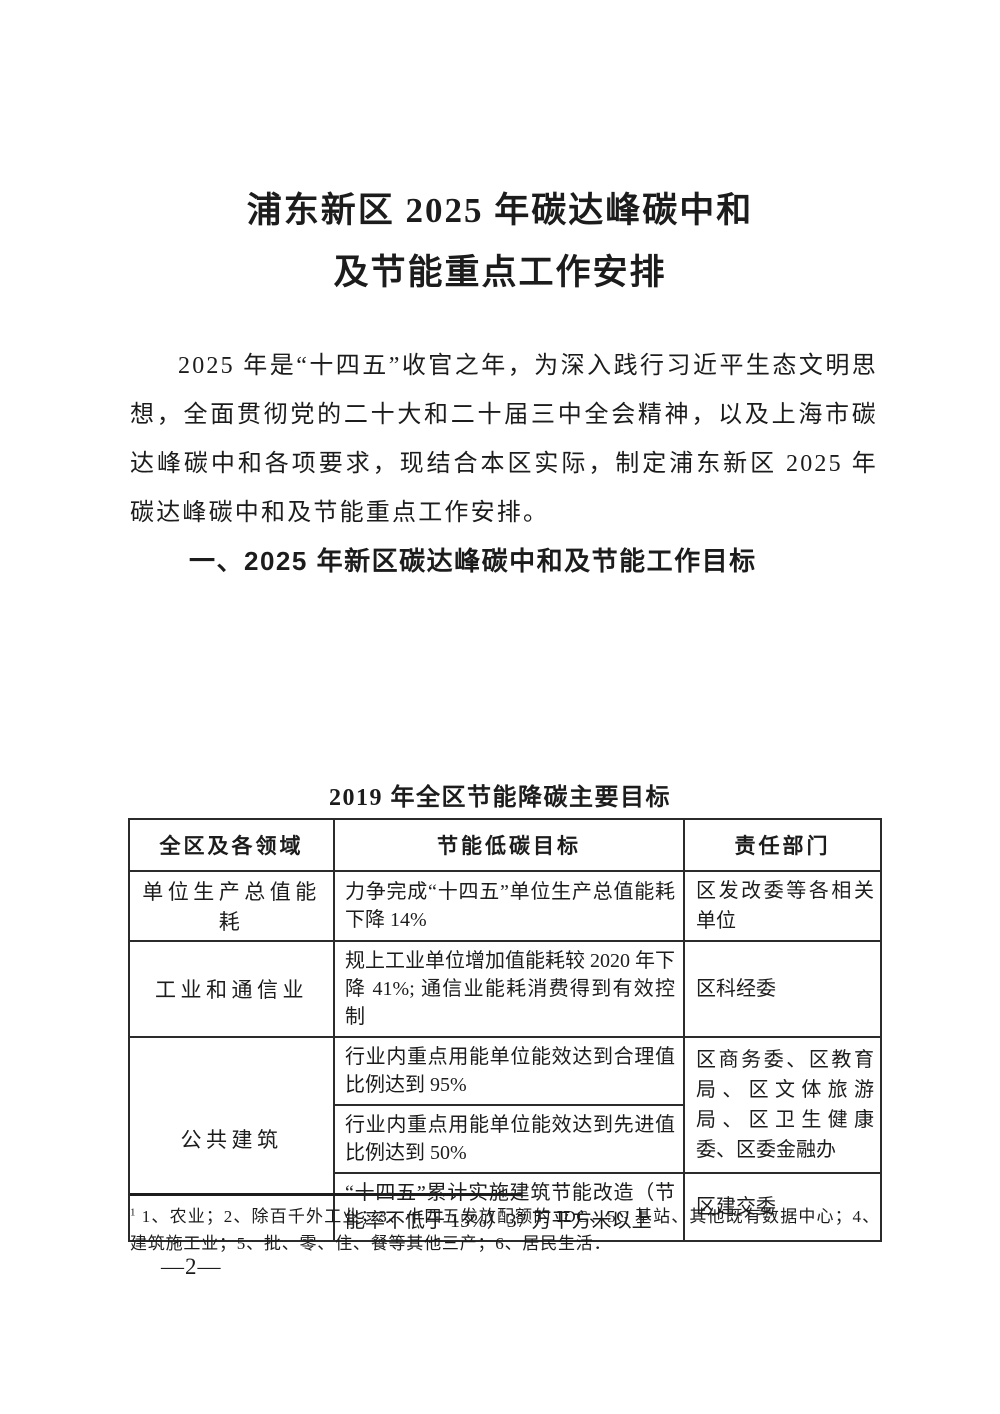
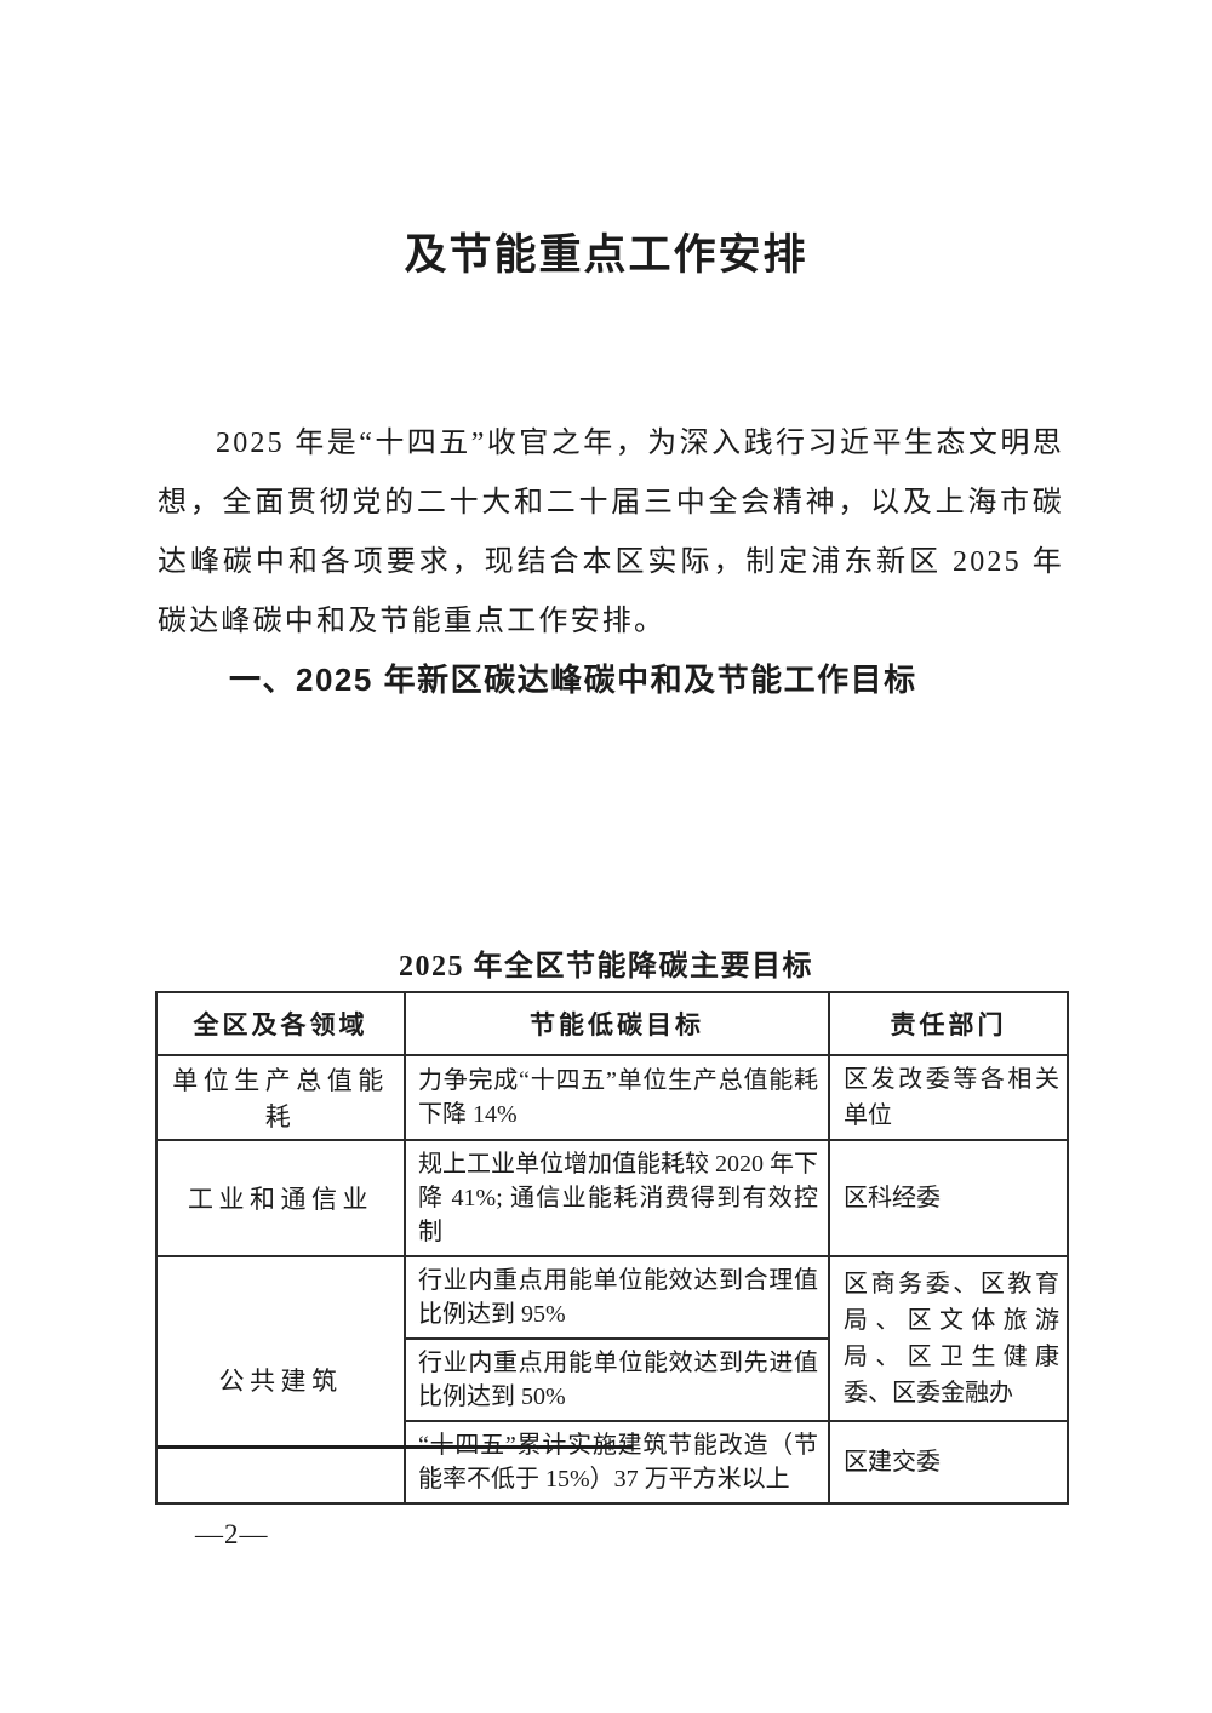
- 浦东新区 2025 年碳达峰碳中和
  及节能重点工作安排
  2025 年是“十四五”收官之年，为深入践行习近平生态文明思想，全面贯彻党的二十大和二十届三中全会精神，以及上海市碳达峰碳中和各项要求，现结合本区实际，制定浦东新区 2025 年碳达峰碳中和及节能重点工作安排。
  一、2025 年新区碳达峰碳中和及节能工作目标
- 2019 年全区节能降碳主要目标
+ 2025 年全区节能降碳主要目标
  全区及各领域	节能低碳目标	责任部门
  单位生产总值能耗	力争完成“十四五”单位生产总值能耗下降 14%	区发改委等各相关单位
  工业和通信业	规上工业单位增加值能耗较 2020 年下降 41%; 通信业能耗消费得到有效控制	区科经委
  公共建筑	行业内重点用能单位能效达到合理值比例达到 95%	区商务委、区教育局、区文体旅游局、区卫生健康委、区委金融办
  行业内重点用能单位能效达到先进值比例达到 50%
  “十四五”累计实施建筑节能改造（节能率不低于 15%）37 万平方米以上	区建交委
- 1 1、农业；2、除百千外工业；3、十四五发放配额的 IDC、5G 基站、其他既有数据中心；4、建筑施工业；5、批、零、住、餐等其他三产；6、居民生活．
  —2—
